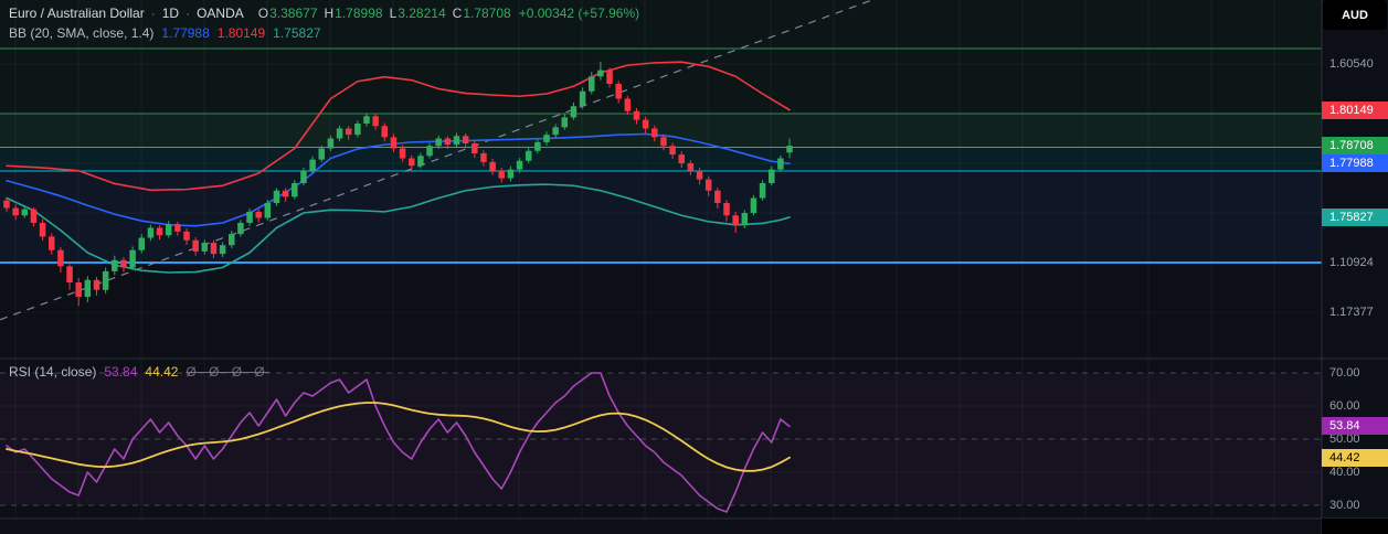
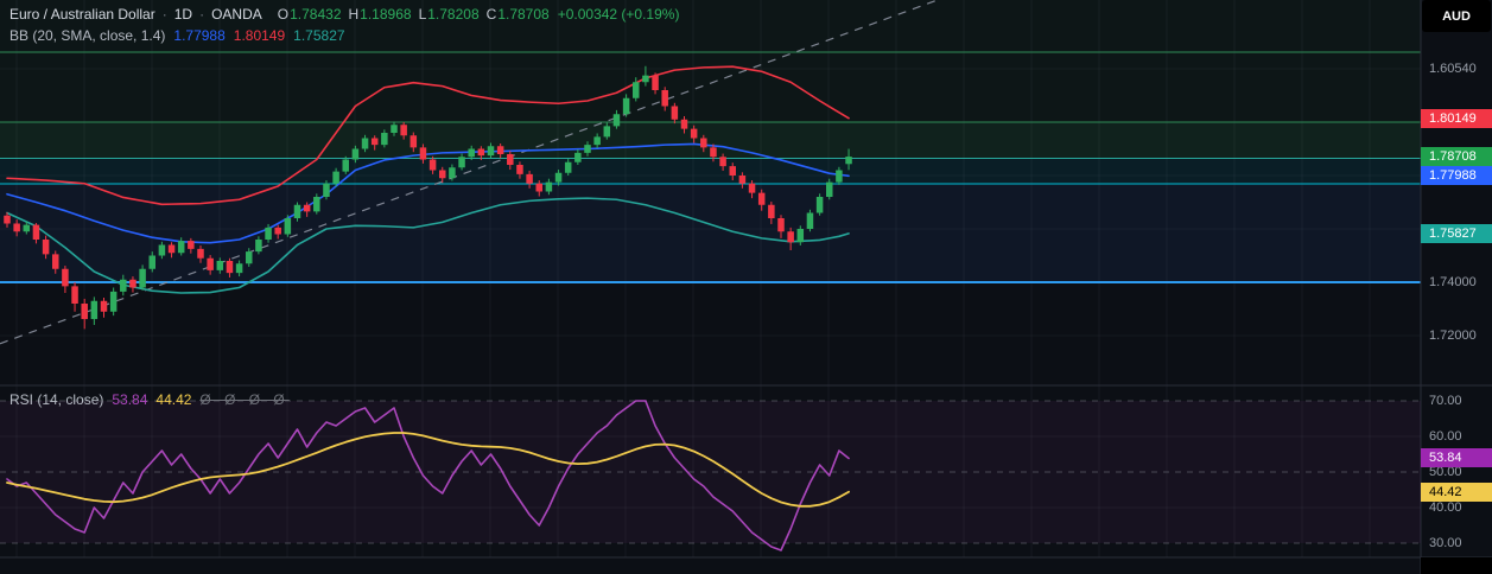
  Euro / Australian Dollar
  ·
  1D
  ·
  OANDA
  O
- 3.38677
+ 1.78432
  H
- 1.78998
+ 1.18968
  L
- 3.28214
+ 1.78208
  C
  1.78708
- +0.00342 (+57.96%)
+ +0.00342 (+0.19%)
  BB (20, SMA, close, 1.4)
  1.77988
  1.80149
  1.75827
  RSI (14, close)
  53.84
  44.42
  Ø Ø Ø Ø
  AUD
  1.60540
- 1.10924
+ 1.74000
- 1.17377
+ 1.72000
  70.00
  60.00
  50.00
  40.00
  30.00
  1.80149
  1.78708
  1.77988
  1.75827
  53.84
  44.42
